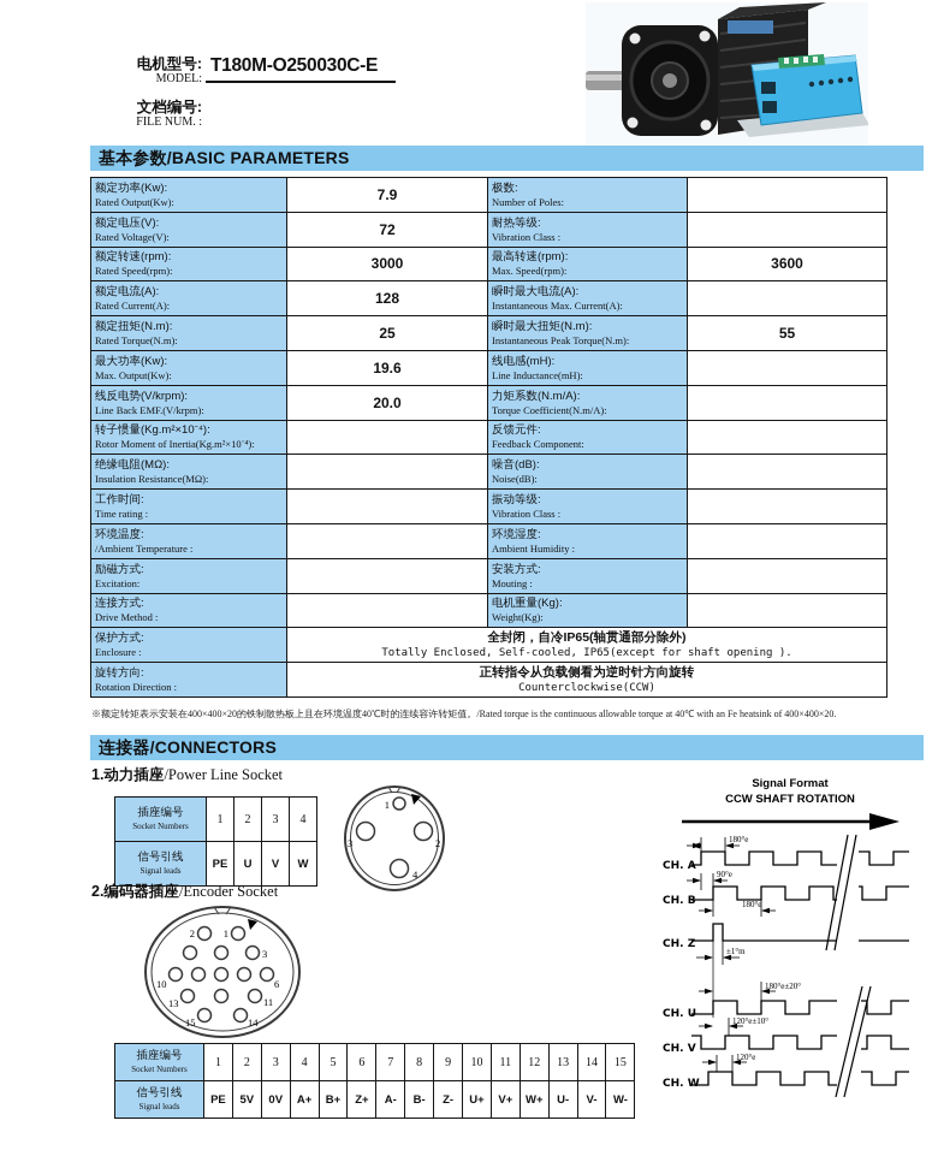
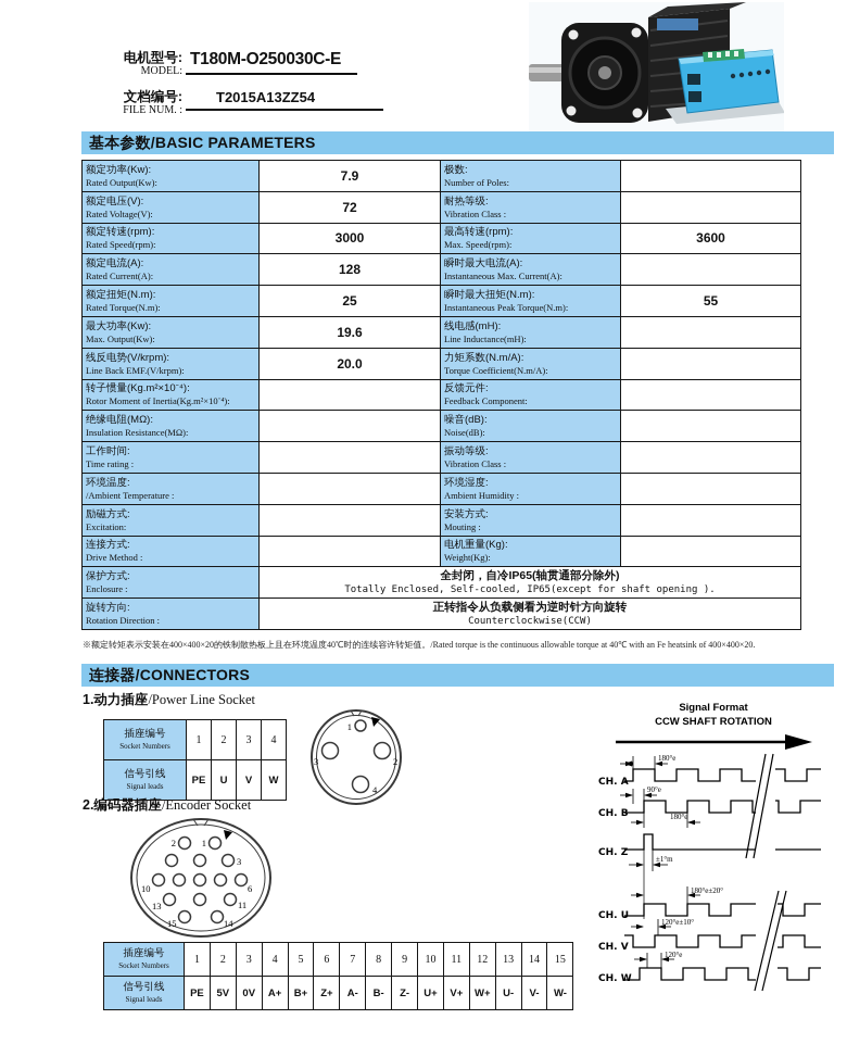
  电机型号:
  MODEL:
  T180M-O250030C-E
  文档编号:
  FILE NUM. :
+ T2015A13ZZ54
  基本参数/BASIC PARAMETERS
  额定功率(Kw):Rated Output(Kw):	7.9	极数:Number of Poles:
  额定电压(V):Rated Voltage(V):	72	耐热等级:Vibration Class :
  额定转速(rpm):Rated Speed(rpm):	3000	最高转速(rpm):Max. Speed(rpm):	3600
  额定电流(A):Rated Current(A):	128	瞬时最大电流(A):Instantaneous Max. Current(A):
  额定扭矩(N.m):Rated Torque(N.m):	25	瞬时最大扭矩(N.m):Instantaneous Peak Torque(N.m):	55
  最大功率(Kw):Max. Output(Kw):	19.6	线电感(mH):Line Inductance(mH):
  线反电势(V/krpm):Line Back EMF.(V/krpm):	20.0	力矩系数(N.m/A):Torque Coefficient(N.m/A):
  转子惯量(Kg.m²×10⁻⁴):Rotor Moment of Inertia(Kg.m²×10⁻⁴):		反馈元件:Feedback Component:
  绝缘电阻(MΩ):Insulation Resistance(MΩ):		噪音(dB):Noise(dB):
  工作时间:Time rating :		振动等级:Vibration Class :
  环境温度:/Ambient Temperature :		环境湿度:Ambient Humidity :
  励磁方式:Excitation:		安装方式:Mouting :
  连接方式:Drive Method :		电机重量(Kg):Weight(Kg):
  保护方式:Enclosure :	全封闭，自冷IP65(轴贯通部分除外)Totally Enclosed, Self-cooled, IP65(except for shaft opening ).
  旋转方向:Rotation Direction :	正转指令从负载侧看为逆时针方向旋转Counterclockwise(CCW)
  ※额定转矩表示安装在400×400×20的铁制散热板上且在环境温度40℃时的连续容许转矩值。/Rated torque is the continuous allowable torque at 40℃ with an Fe heatsink of 400×400×20.
  连接器/CONNECTORS
  1.动力插座/Power Line Socket
  插座编号Socket Numbers	1	2	3	4
  信号引线Signal leads	PE	U	V	W
  1
  2
  3
  4
  2.编码器插座/Encoder Socket
  2
  1
  3
  10
  6
  13
  11
  15
  14
  插座编号Socket Numbers	1	2	3	4	5	6	7	8	9	10	11	12	13	14	15
  信号引线Signal leads	PE	5V	0V	A+	B+	Z+	A-	B-	Z-	U+	V+	W+	U-	V-	W-
  Signal Format
  CCW SHAFT ROTATION
  CH. A
  180°e
  CH. B
  90°e
  180°e
  CH. Z
  ±1°m
  CH.
  180°e±20°
  CH. V
  120°e±10°
  CH. W
  120°e
